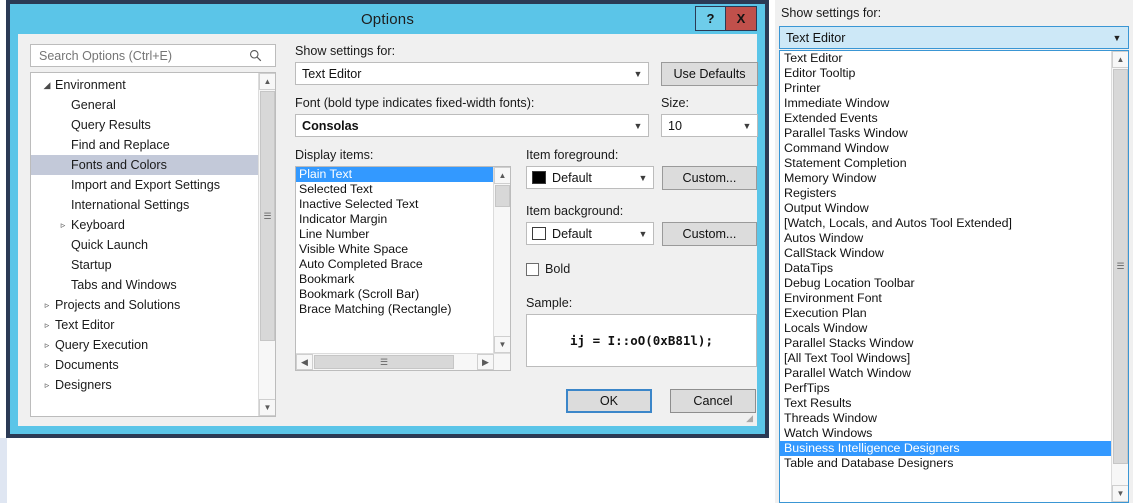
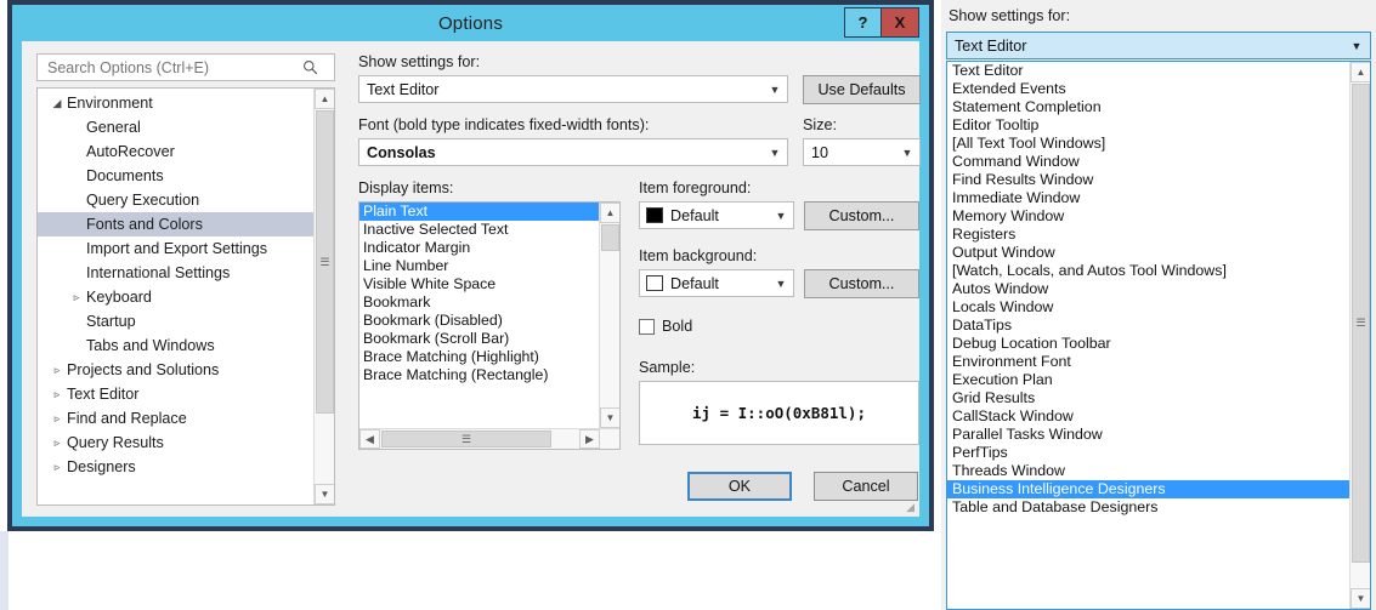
  Options
  ?
  X
  Search Options (Ctrl+E)
  ◢
  Environment
  General
+ AutoRecover
- Query Results
+ Documents
- Find and Replace
+ Query Execution
  Fonts and Colors
  Import and Export Settings
  International Settings
  ▹
  Keyboard
- Quick Launch
  Startup
  Tabs and Windows
  ▹
  Projects and Solutions
  ▹
  Text Editor
  ▹
- Query Execution
+ Find and Replace
  ▹
- Documents
+ Query Results
  ▹
  Designers
  ▲
  ☰
  ▼
  Show settings for:
  Text Editor
  ▼
  Use Defaults
  Font (bold type indicates fixed-width fonts):
  Consolas
  ▼
  Size:
  10
  ▼
  Display items:
  Plain Text
- Selected Text
  Inactive Selected Text
  Indicator Margin
  Line Number
  Visible White Space
- Auto Completed Brace
  Bookmark
+ Bookmark (Disabled)
  Bookmark (Scroll Bar)
+ Brace Matching (Highlight)
  Brace Matching (Rectangle)
  ▲
  ▼
  ◀
  ☰
  ▶
  Item foreground:
  Default
  ▼
  Custom...
  Item background:
  Default
  ▼
  Custom...
  Bold
  Sample:
  ij = I::oO(0xB81l);
  OK
  Cancel
  ◢
  Show settings for:
  Text Editor
  ▼
  Text Editor
- Editor Tooltip
+ Extended Events
- Printer
- Immediate Window
+ Statement Completion
- Extended Events
+ Editor Tooltip
- Parallel Tasks Window
+ [All Text Tool Windows]
  Command Window
+ Find Results Window
- Statement Completion
+ Immediate Window
  Memory Window
  Registers
  Output Window
- [Watch, Locals, and Autos Tool Extended]
+ [Watch, Locals, and Autos Tool Windows]
  Autos Window
- CallStack Window
+ Locals Window
  DataTips
  Debug Location Toolbar
  Environment Font
  Execution Plan
+ Grid Results
- Locals Window
+ CallStack Window
- Parallel Stacks Window
- [All Text Tool Windows]
+ Parallel Tasks Window
- Parallel Watch Window
  PerfTips
- Text Results
  Threads Window
- Watch Windows
  Business Intelligence Designers
  Table and Database Designers
  ▲
  ☰
  ▼
